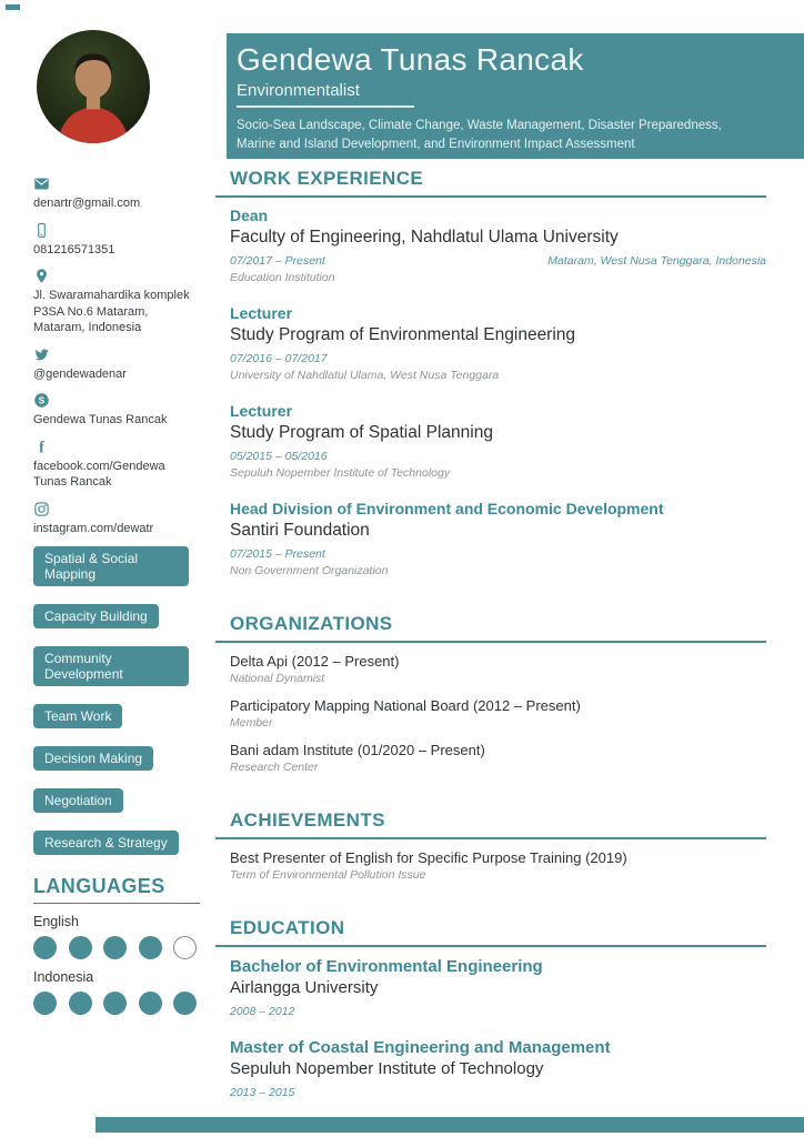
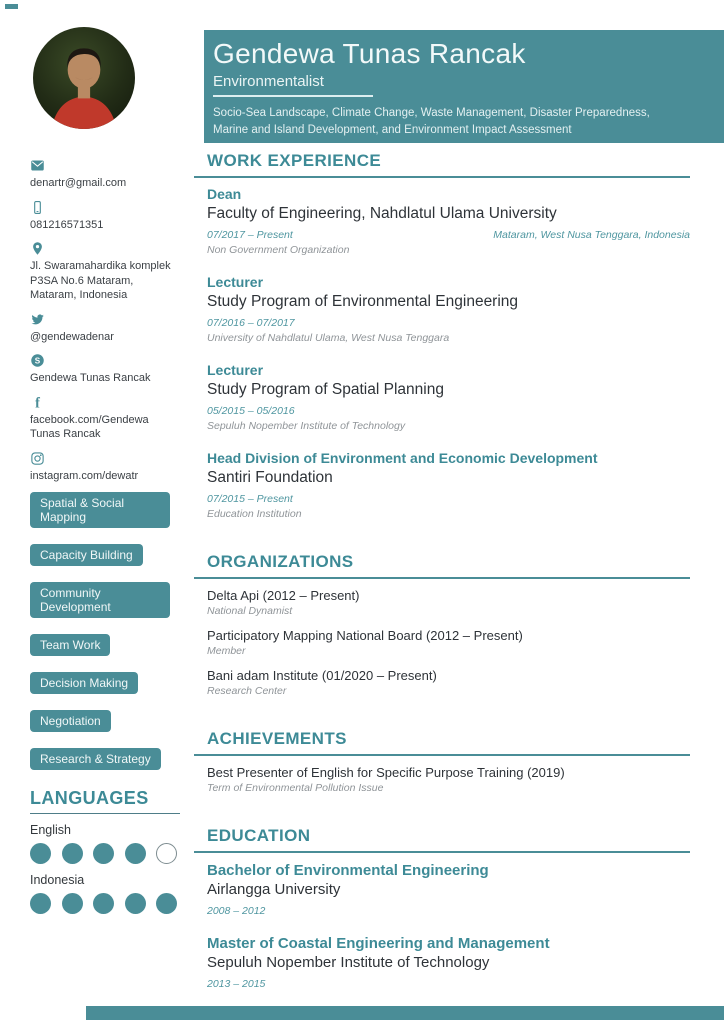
  Gendewa Tunas Rancak
  Environmentalist
  Socio-Sea Landscape, Climate Change, Waste Management, Disaster Preparedness, Marine and Island Development, and Environment Impact Assessment
  denartr@gmail.com
  081216571351
  Jl. Swaramahardika komplek P3SA No.6 Mataram, Mataram, Indonesia
  @gendewadenar
  S
  Gendewa Tunas Rancak
  f
  facebook.com/Gendewa Tunas Rancak
  instagram.com/dewatr
  Spatial & Social Mapping
  Capacity Building
  Community Development
  Team Work
  Decision Making
  Negotiation
  Research & Strategy
  LANGUAGES
  English
  Indonesia
  WORK EXPERIENCE
  Dean
  Faculty of Engineering, Nahdlatul Ulama University
  07/2017 – Present
  Mataram, West Nusa Tenggara, Indonesia
- Education Institution
+ Non Government Organization
  Lecturer
  Study Program of Environmental Engineering
  07/2016 – 07/2017
  University of Nahdlatul Ulama, West Nusa Tenggara
  Lecturer
  Study Program of Spatial Planning
  05/2015 – 05/2016
  Sepuluh Nopember Institute of Technology
  Head Division of Environment and Economic Development
  Santiri Foundation
  07/2015 – Present
- Non Government Organization
+ Education Institution
  ORGANIZATIONS
  Delta Api (2012 – Present)
  National Dynamist
  Participatory Mapping National Board (2012 – Present)
  Member
  Bani adam Institute (01/2020 – Present)
  Research Center
  ACHIEVEMENTS
  Best Presenter of English for Specific Purpose Training (2019)
  Term of Environmental Pollution Issue
  EDUCATION
  Bachelor of Environmental Engineering
  Airlangga University
  2008 – 2012
  Master of Coastal Engineering and Management
  Sepuluh Nopember Institute of Technology
  2013 – 2015
